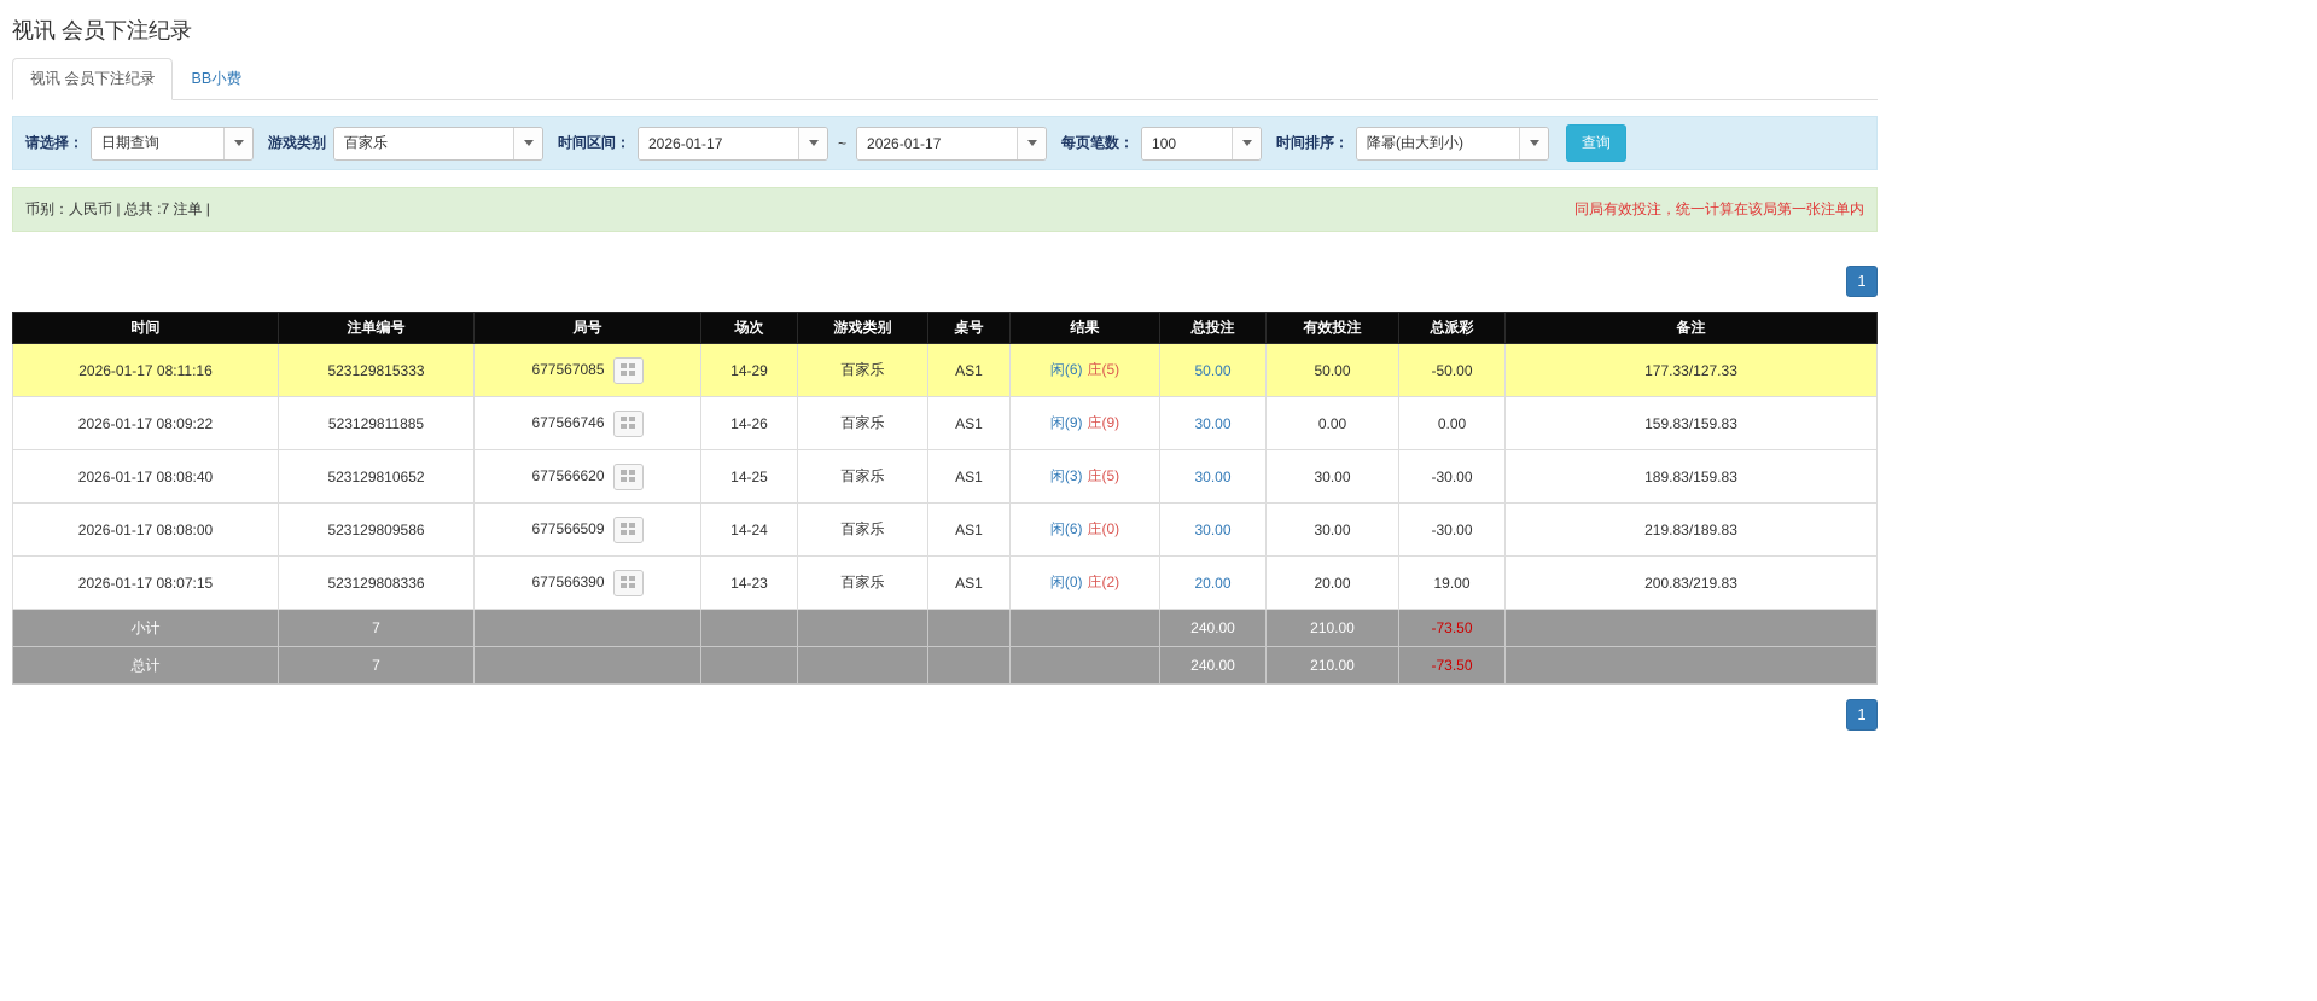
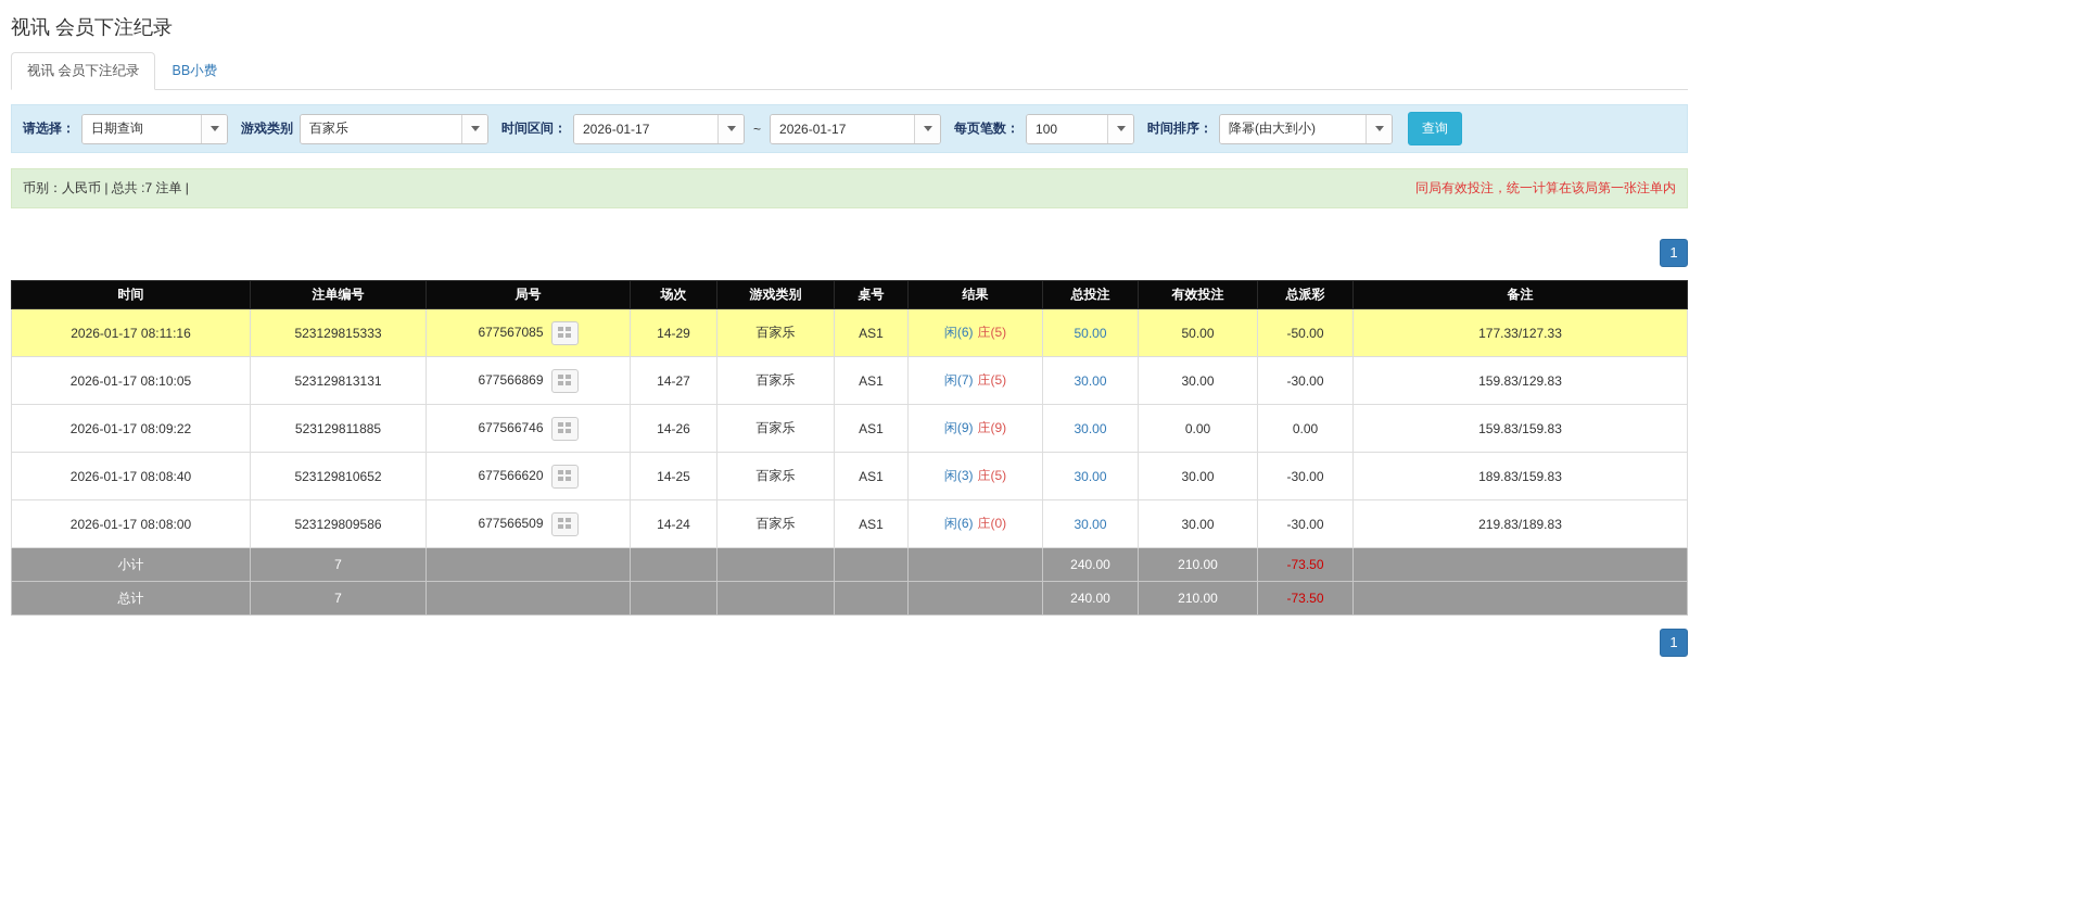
  视讯 会员下注纪录
  视讯 会员下注纪录
  BB小费
  请选择：
  日期查询
  游戏类别
  百家乐
  时间区间：
  2026-01-17
  ~
  2026-01-17
  每页笔数：
  100
  时间排序：
  降幂(由大到小)
  查询
  币别：人民币 | 总共 :7 注单 |
  同局有效投注，统一计算在该局第一张注单内
  1
  时间	注单编号	局号	场次	游戏类别	桌号	结果	总投注	有效投注	总派彩	备注
  2026-01-17 08:11:16	523129815333	677567085	14-29	百家乐	AS1	闲(6) 庄(5)	50.00	50.00	-50.00	177.33/127.33
+ 2026-01-17 08:10:05	523129813131	677566869	14-27	百家乐	AS1	闲(7) 庄(5)	30.00	30.00	-30.00	159.83/129.83
  2026-01-17 08:09:22	523129811885	677566746	14-26	百家乐	AS1	闲(9) 庄(9)	30.00	0.00	0.00	159.83/159.83
  2026-01-17 08:08:40	523129810652	677566620	14-25	百家乐	AS1	闲(3) 庄(5)	30.00	30.00	-30.00	189.83/159.83
  2026-01-17 08:08:00	523129809586	677566509	14-24	百家乐	AS1	闲(6) 庄(0)	30.00	30.00	-30.00	219.83/189.83
- 2026-01-17 08:07:15	523129808336	677566390	14-23	百家乐	AS1	闲(0) 庄(2)	20.00	20.00	19.00	200.83/219.83
  小计	7						240.00	210.00	-73.50
  总计	7						240.00	210.00	-73.50
  1
